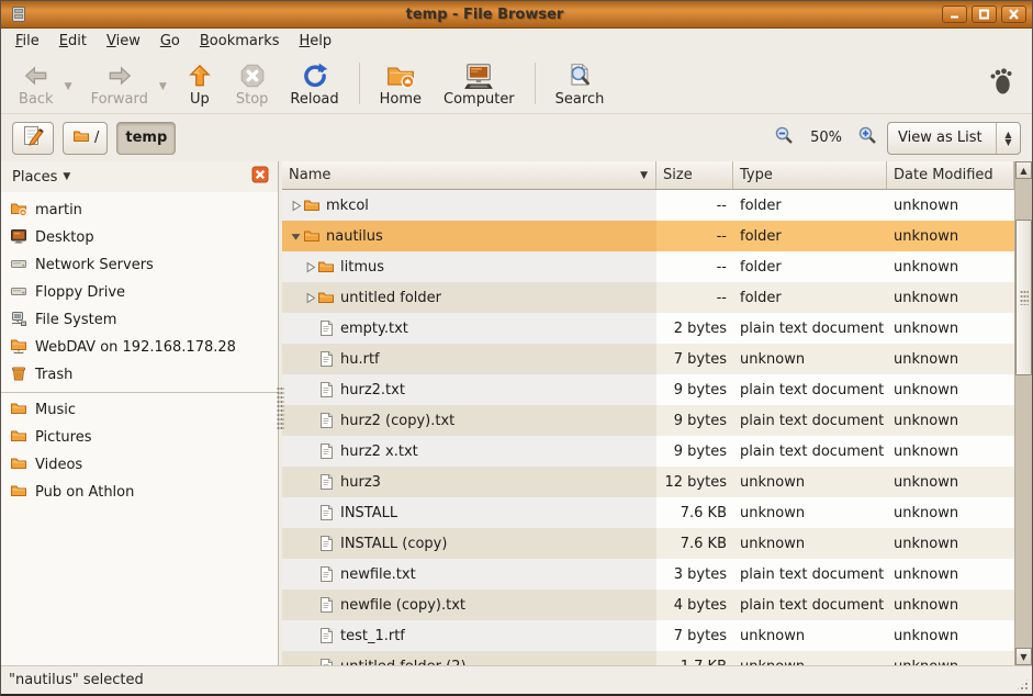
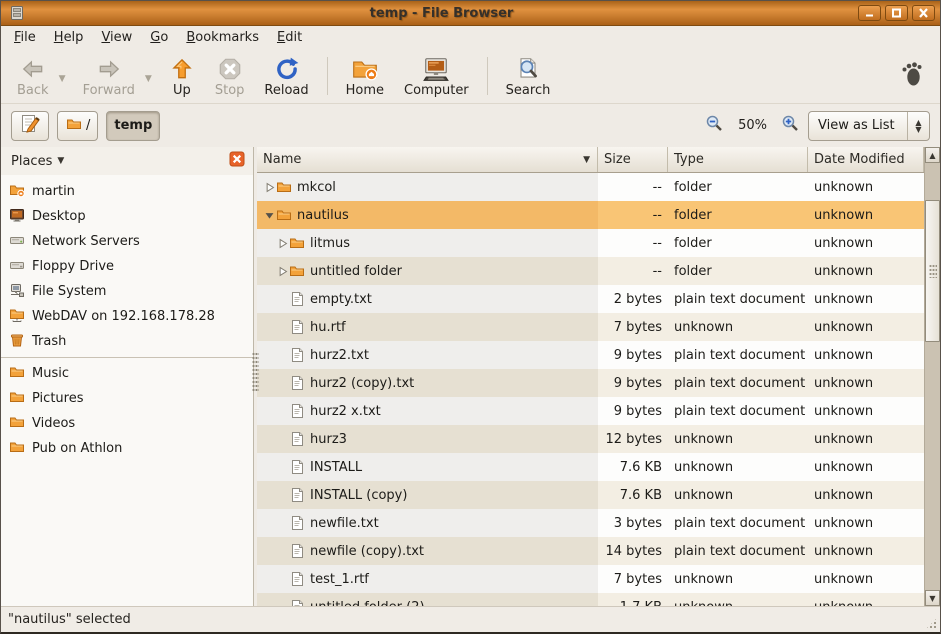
  temp - File Browser
  File
- Edit
+ Help
  View
  Go
  Bookmarks
- Help
+ Edit
  Back
  ▼
  Forward
  ▼
  Up
  Stop
  Reload
  Home
  Computer
  Search
  /
  temp
  50%
  View as List
  ▲
  ▼
  Places
  ▼
  martin
  Desktop
  Network Servers
  Floppy Drive
  File System
  WebDAV on 192.168.178.28
  Trash
  Music
  Pictures
  Videos
  Pub on Athlon
  Name
  ▼
  Size
  Type
  Date Modified
  mkcol
  --
  folder
  unknown
  nautilus
  --
  folder
  unknown
  litmus
  --
  folder
  unknown
  untitled folder
  --
  folder
  unknown
  empty.txt
  2 bytes
  plain text document
  unknown
  hu.rtf
  7 bytes
  unknown
  unknown
  hurz2.txt
  9 bytes
  plain text document
  unknown
  hurz2 (copy).txt
  9 bytes
  plain text document
  unknown
  hurz2 x.txt
  9 bytes
  plain text document
  unknown
  hurz3
  12 bytes
  unknown
  unknown
  INSTALL
  7.6 KB
  unknown
  unknown
  INSTALL (copy)
  7.6 KB
  unknown
  unknown
  newfile.txt
  3 bytes
  plain text document
  unknown
  newfile (copy).txt
- 4 bytes
+ 14 bytes
  plain text document
  unknown
  test_1.rtf
  7 bytes
  unknown
  unknown
  ▲
  ▼
  "nautilus" selected
